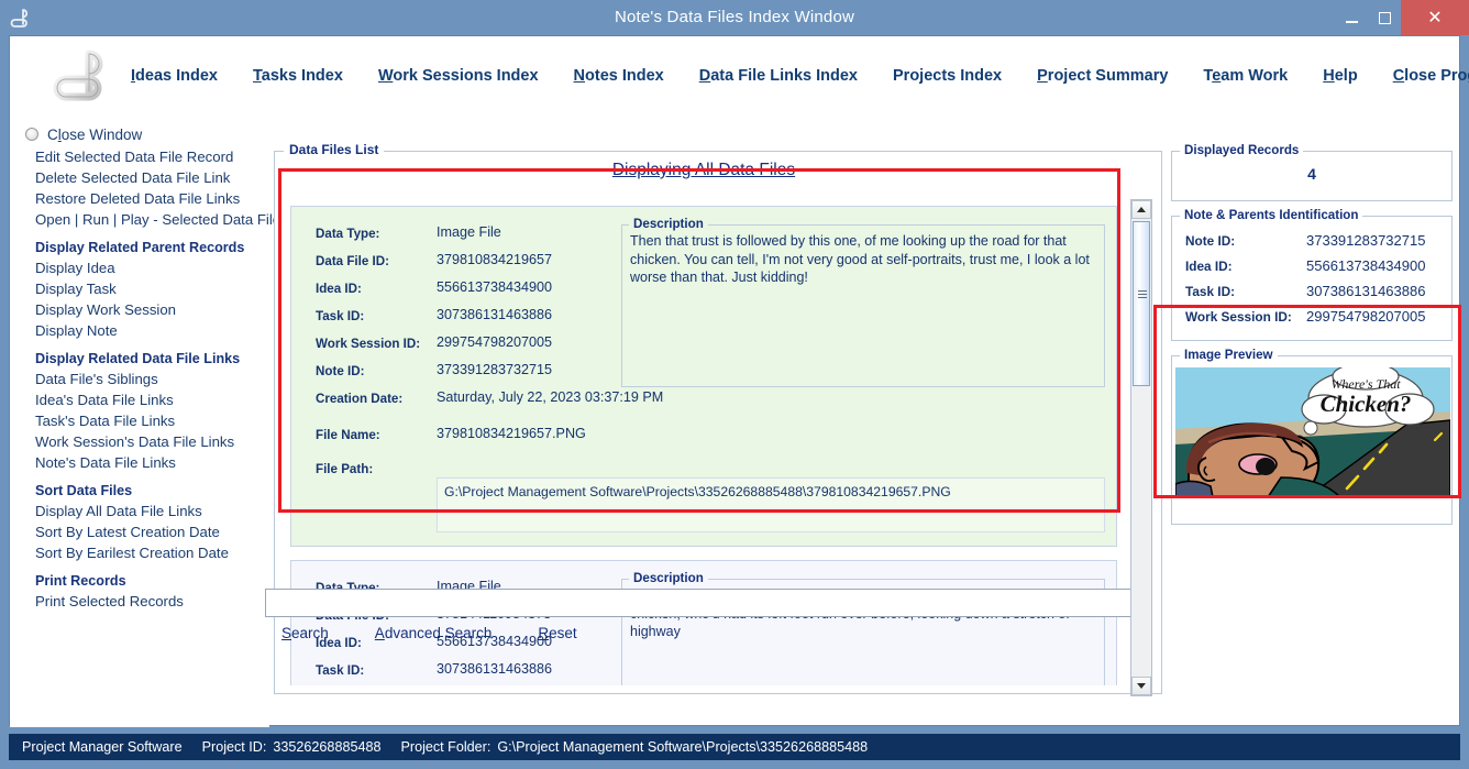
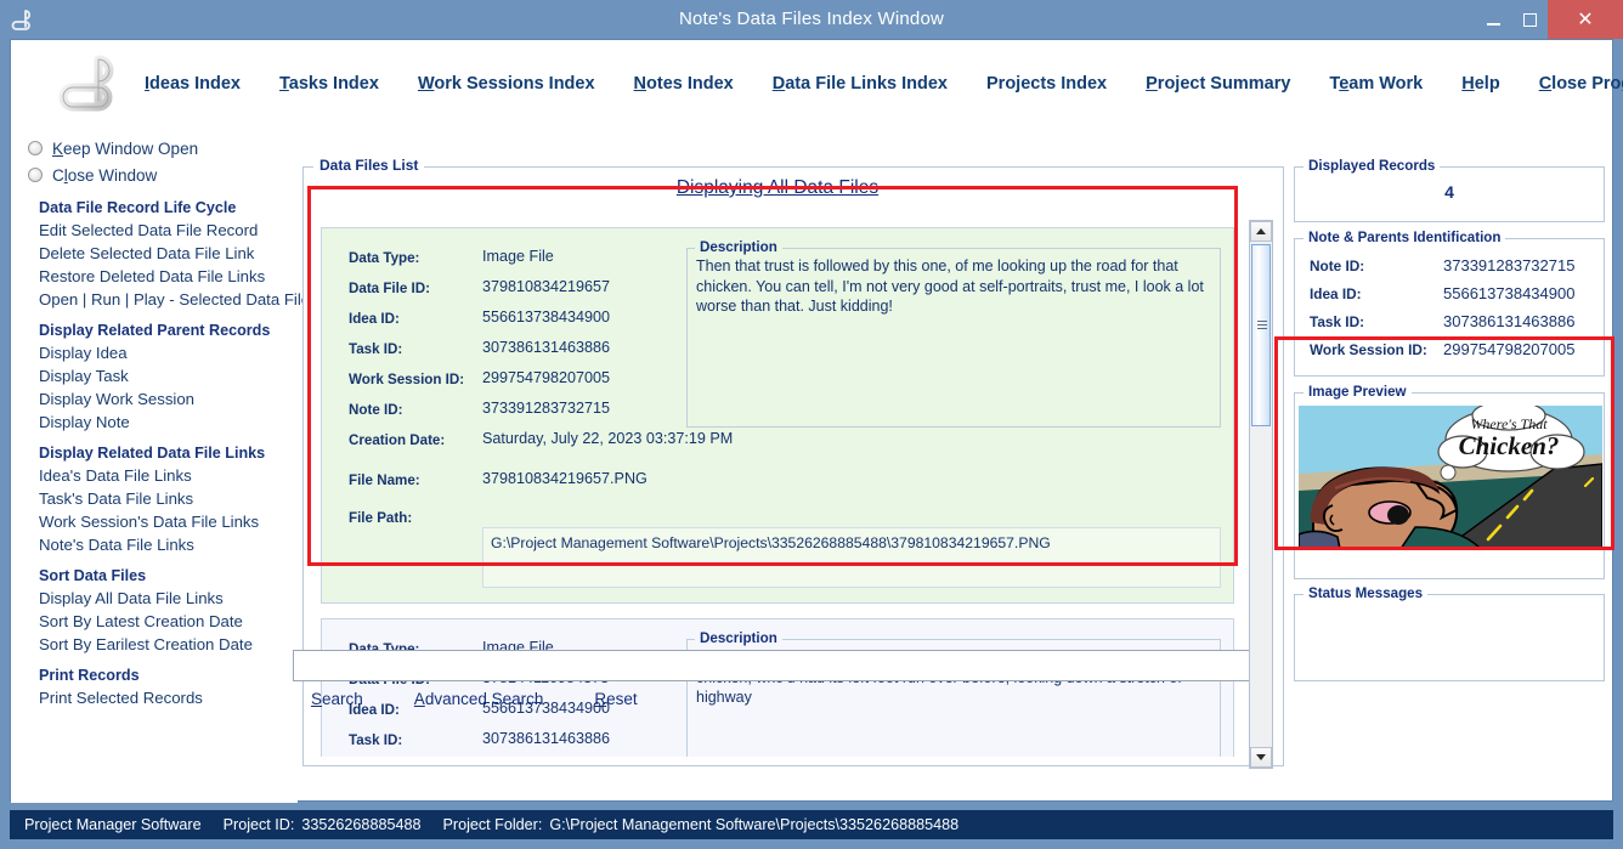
  Note's Data Files Index Window
  ✕
  Ideas Index
  Tasks Index
  Work Sessions Index
  Notes Index
  Data File Links Index
  Projects Index
  Project Summary
  Team Work
  Help
+ Keep Window Open
  Close Window
+ Data File Record Life Cycle
  Edit Selected Data File Record
  Delete Selected Data File Link
  Restore Deleted Data File Links
  Open | Run | Play - Selected Data Fil
  Display Related Parent Records
  Display Idea
  Display Task
  Display Work Session
  Display Note
  Display Related Data File Links
- Data File's Siblings
  Idea's Data File Links
  Task's Data File Links
  Work Session's Data File Links
  Note's Data File Links
  Sort Data Files
  Display All Data File Links
  Sort By Latest Creation Date
  Sort By Earilest Creation Date
  Print Records
  Print Selected Records
  Data Files List
  Displaying All Data Files
  Data Type:
  Image File
  Data File ID:
  379810834219657
  Idea ID:
  556613738434900
  Task ID:
  307386131463886
  Work Session ID:
  299754798207005
  Note ID:
  373391283732715
  Creation Date:
  Saturday, July 22, 2023 03:37:19 PM
  File Name:
  379810834219657.PNG
  File Path:
  Description
  Then that trust is followed by this one, of me looking up the road for that chicken. You can tell, I'm not very good at self-portraits, trust me, I look a lot worse than that. Just kidding!
  G:\Project Management Software\Projects\33526268885488\379810834219657.PNG
  Image File
  Idea ID:
  556613738434900
  Task ID:
  307386131463886
  Description
  Search
  Advanced Search
  Reset
  Displayed Records
  4
  Note & Parents Identification
  Note ID:
  373391283732715
  Idea ID:
  556613738434900
  Task ID:
  307386131463886
  Work Session ID:
  299754798207005
  Image Preview
  Where's That
  Chicken?
+ Status Messages
  Project Manager Software
  Project ID:
  33526268885488
  Project Folder:
  G:\Project Management Software\Projects\33526268885488
